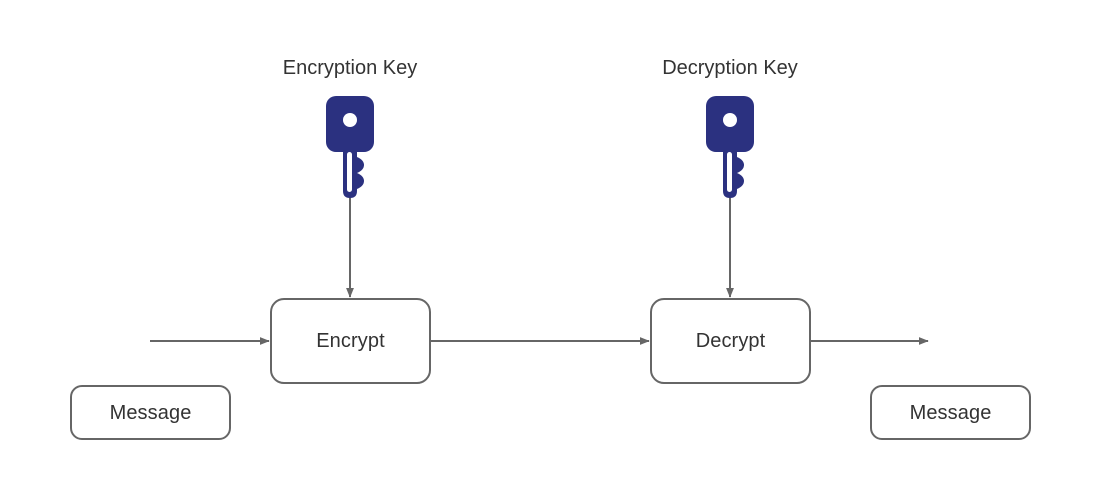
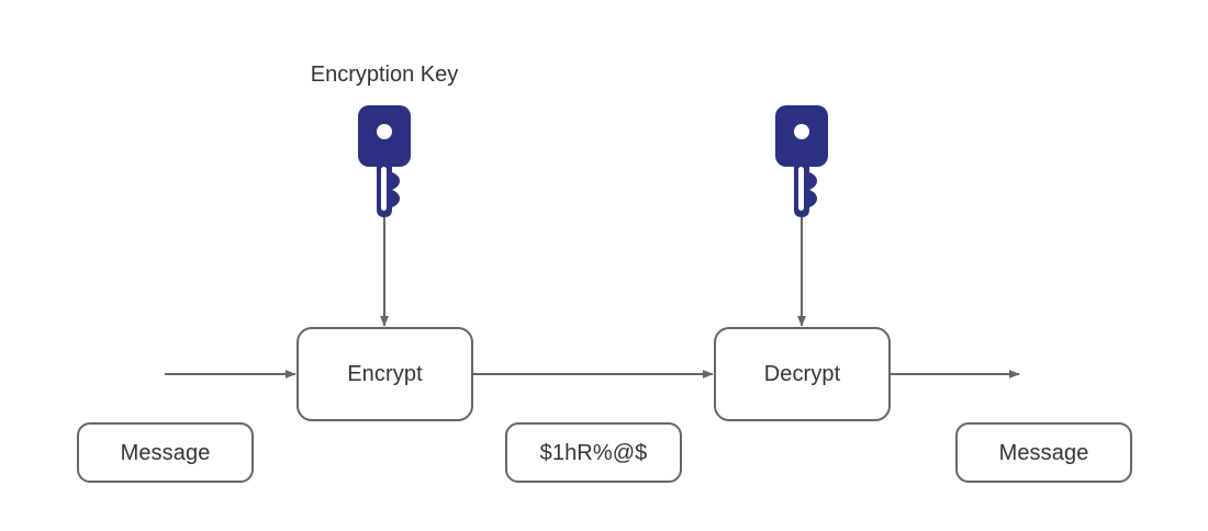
  Encryption Key
- Decryption Key
  Encrypt
  Decrypt
  Message
+ $1hR%@$
  Message
